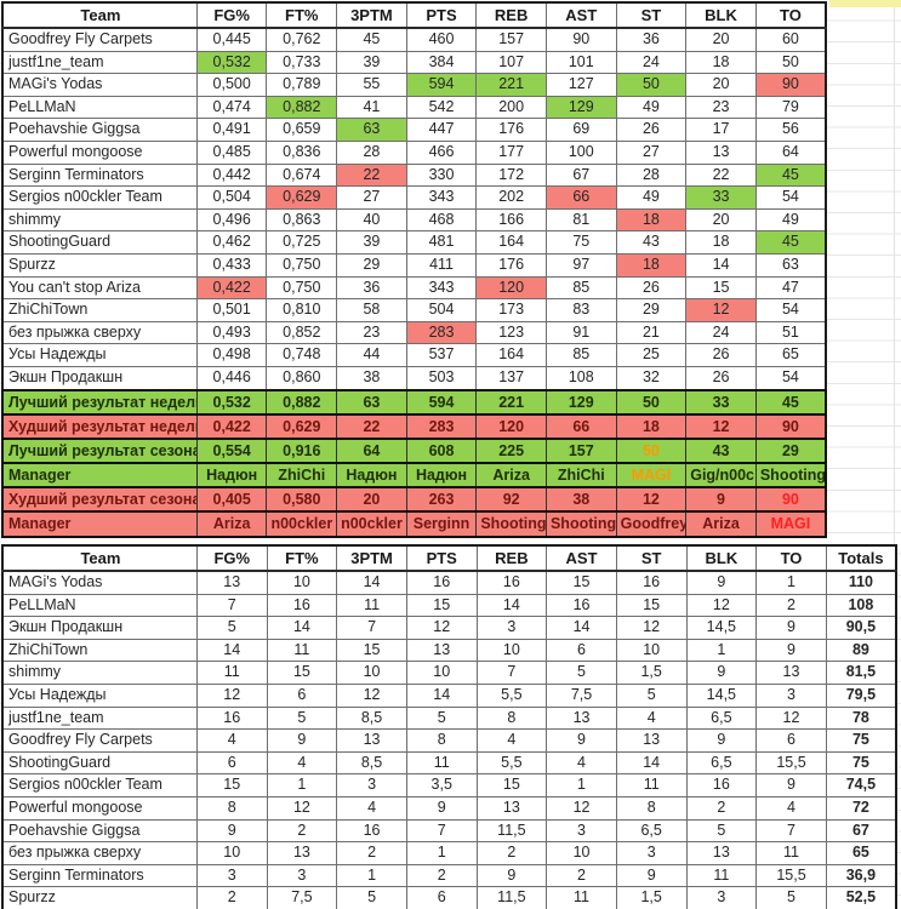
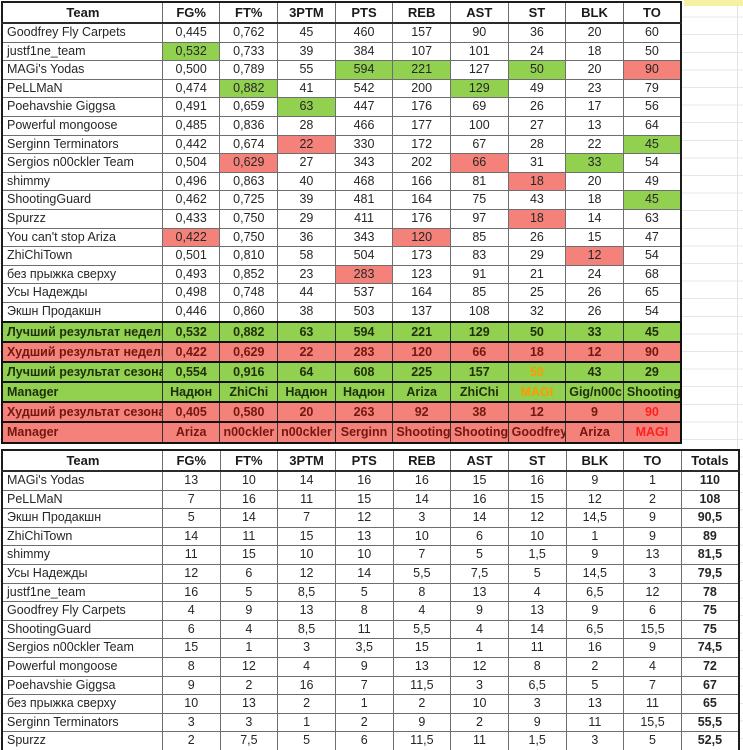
  Team	FG%	FT%	3PTM	PTS	REB	AST	ST	BLK	TO
  Goodfrey Fly Carpets	0,445	0,762	45	460	157	90	36	20	60
  justf1ne_team	0,532	0,733	39	384	107	101	24	18	50
  MAGi's Yodas	0,500	0,789	55	594	221	127	50	20	90
  PeLLMaN	0,474	0,882	41	542	200	129	49	23	79
  Poehavshie Giggsa	0,491	0,659	63	447	176	69	26	17	56
  Powerful mongoose	0,485	0,836	28	466	177	100	27	13	64
  Serginn Terminators	0,442	0,674	22	330	172	67	28	22	45
- Sergios n00ckler Team	0,504	0,629	27	343	202	66	49	33	54
+ Sergios n00ckler Team	0,504	0,629	27	343	202	66	31	33	54
  shimmy	0,496	0,863	40	468	166	81	18	20	49
  ShootingGuard	0,462	0,725	39	481	164	75	43	18	45
  Spurzz	0,433	0,750	29	411	176	97	18	14	63
  You can't stop Ariza	0,422	0,750	36	343	120	85	26	15	47
  ZhiChiTown	0,501	0,810	58	504	173	83	29	12	54
- без прыжка сверху	0,493	0,852	23	283	123	91	21	24	51
+ без прыжка сверху	0,493	0,852	23	283	123	91	21	24	68
  Усы Надежды	0,498	0,748	44	537	164	85	25	26	65
  Экшн Продакшн	0,446	0,860	38	503	137	108	32	26	54
  Лучший результат недел	0,532	0,882	63	594	221	129	50	33	45
  Худший результат недел	0,422	0,629	22	283	120	66	18	12	90
  Лучший результат сезон	0,554	0,916	64	608	225	157	50	43	29
  Manager	Надюн	ZhiChi	Надюн	Надюн	Ariza	ZhiChi	MAGI	Gig/n00c	Shooting
  Худший результат сезон	0,405	0,580	20	263	92	38	12	9	90
  Manager	Ariza	n00ckler	n00ckler	Serginn	Shooting	Shooting	Goodfrey	Ariza	MAGI
  Team	FG%	FT%	3PTM	PTS	REB	AST	ST	BLK	TO	Totals
  MAGi's Yodas	13	10	14	16	16	15	16	9	1	110
  PeLLMaN	7	16	11	15	14	16	15	12	2	108
  Экшн Продакшн	5	14	7	12	3	14	12	14,5	9	90,5
  ZhiChiTown	14	11	15	13	10	6	10	1	9	89
  shimmy	11	15	10	10	7	5	1,5	9	13	81,5
  Усы Надежды	12	6	12	14	5,5	7,5	5	14,5	3	79,5
  justf1ne_team	16	5	8,5	5	8	13	4	6,5	12	78
  Goodfrey Fly Carpets	4	9	13	8	4	9	13	9	6	75
  ShootingGuard	6	4	8,5	11	5,5	4	14	6,5	15,5	75
  Sergios n00ckler Team	15	1	3	3,5	15	1	11	16	9	74,5
  Powerful mongoose	8	12	4	9	13	12	8	2	4	72
  Poehavshie Giggsa	9	2	16	7	11,5	3	6,5	5	7	67
  без прыжка сверху	10	13	2	1	2	10	3	13	11	65
- Serginn Terminators	3	3	1	2	9	2	9	11	15,5	36,9
+ Serginn Terminators	3	3	1	2	9	2	9	11	15,5	55,5
  Spurzz	2	7,5	5	6	11,5	11	1,5	3	5	52,5
